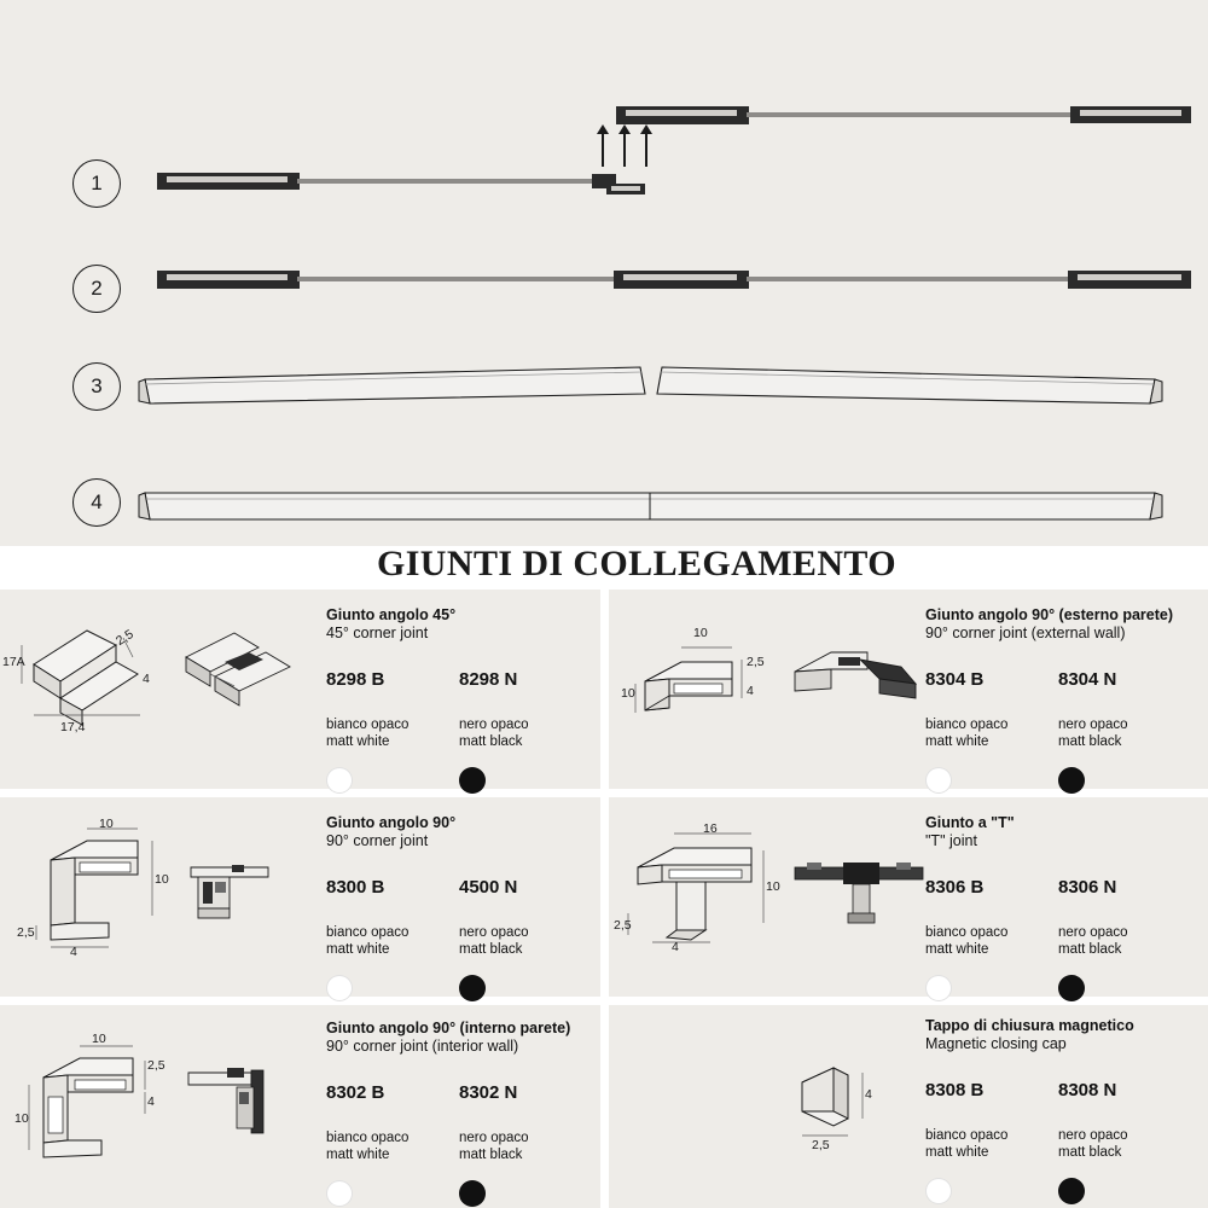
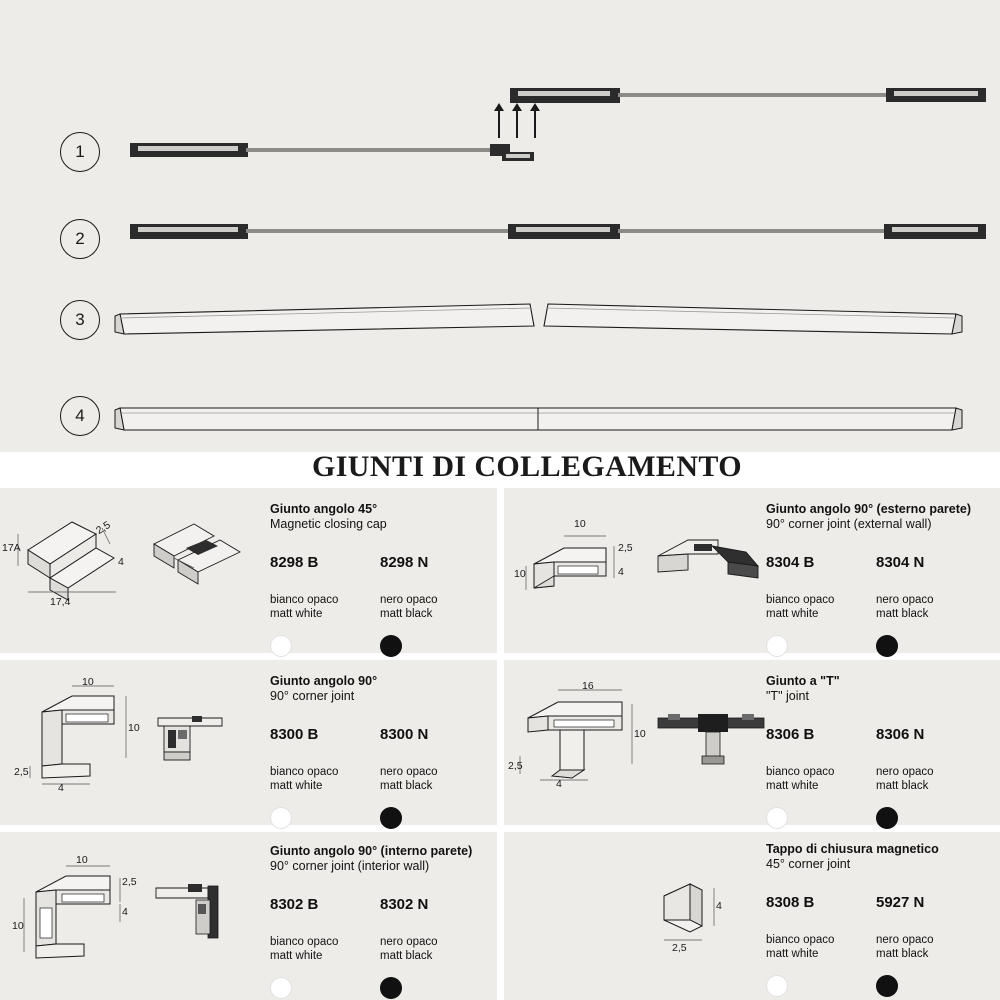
  1
  2
  3
  4
  GIUNTI DI COLLEGAMENTO
  17A
  4
  17,4
  Giunto angolo 45°
- 45° corner joint
+ Magnetic closing cap
  8298 B
  bianco opaco
  matt white
  8298 N
  nero opaco
  matt black
  10
  2,5
  4
  10
  Giunto angolo 90° (esterno parete)
  90° corner joint (external wall)
  8304 B
  bianco opaco
  matt white
  8304 N
  nero opaco
  matt black
  10
  10
  2,5
  4
  Giunto angolo 90°
  90° corner joint
  8300 B
  bianco opaco
  matt white
- 4500 N
+ 8300 N
  nero opaco
  matt black
  16
  10
  2,5
  4
  Giunto a "T"
  "T" joint
  8306 B
  bianco opaco
  matt white
  8306 N
  nero opaco
  matt black
  10
  2,5
  4
  10
  Giunto angolo 90° (interno parete)
  90° corner joint (interior wall)
  8302 B
  bianco opaco
  matt white
  8302 N
  nero opaco
  matt black
  4
  2,5
  Tappo di chiusura magnetico
- Magnetic closing cap
+ 45° corner joint
  8308 B
  bianco opaco
  matt white
- 8308 N
+ 5927 N
  nero opaco
  matt black
